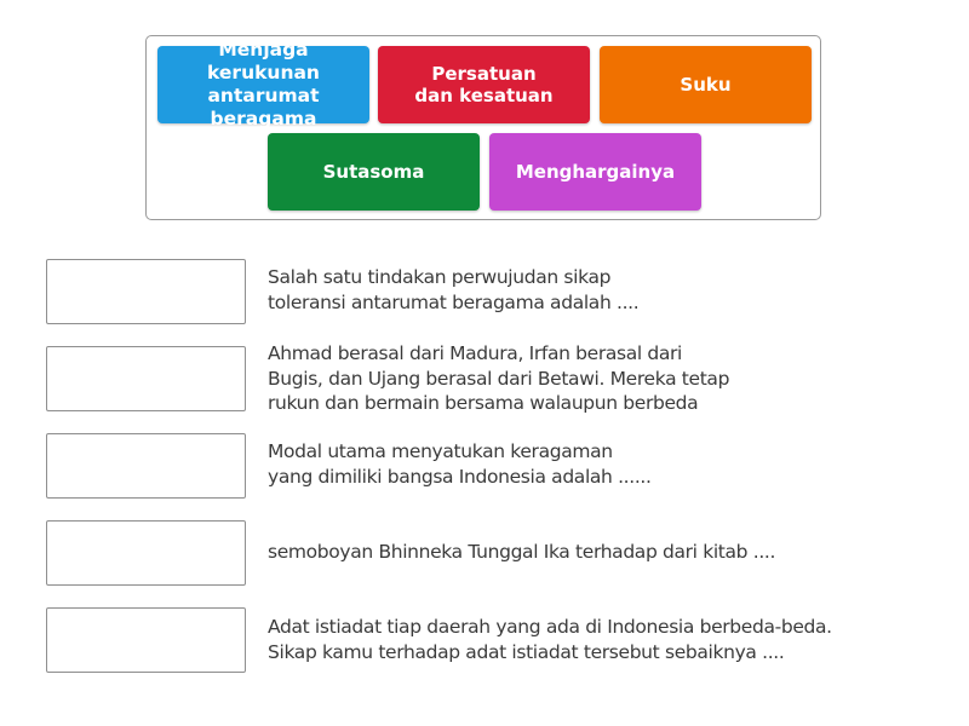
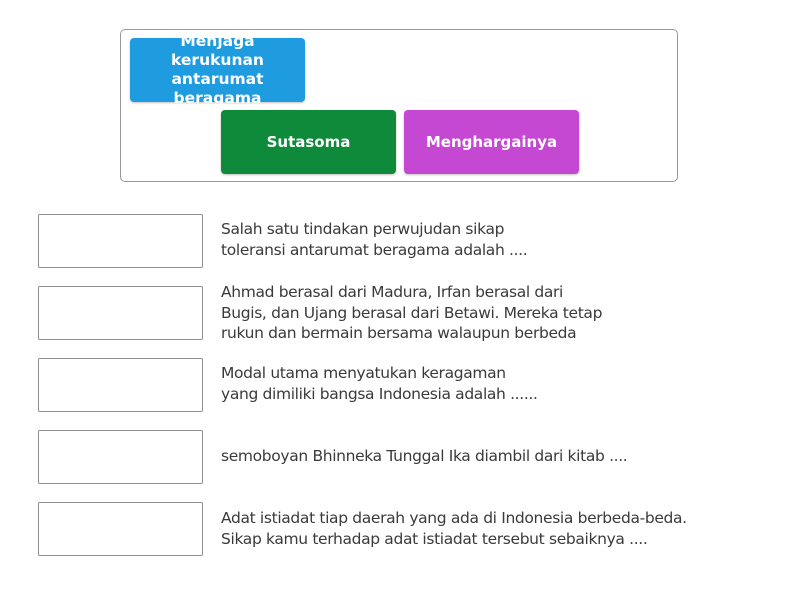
  Menjaga kerukunan
  antarumat
  beragama
- Persatuan
- dan kesatuan
- Suku
  Sutasoma
  Menghargainya
  Salah satu tindakan perwujudan sikap
  toleransi antarumat beragama adalah ....
  Ahmad berasal dari Madura, Irfan berasal dari
  Bugis, dan Ujang berasal dari Betawi. Mereka tetap
  rukun dan bermain bersama walaupun berbeda
  Modal utama menyatukan keragaman
  yang dimiliki bangsa Indonesia adalah ......
- semoboyan Bhinneka Tunggal Ika terhadap dari kitab ....
+ semoboyan Bhinneka Tunggal Ika diambil dari kitab ....
  Adat istiadat tiap daerah yang ada di Indonesia berbeda-beda.
  Sikap kamu terhadap adat istiadat tersebut sebaiknya ....
